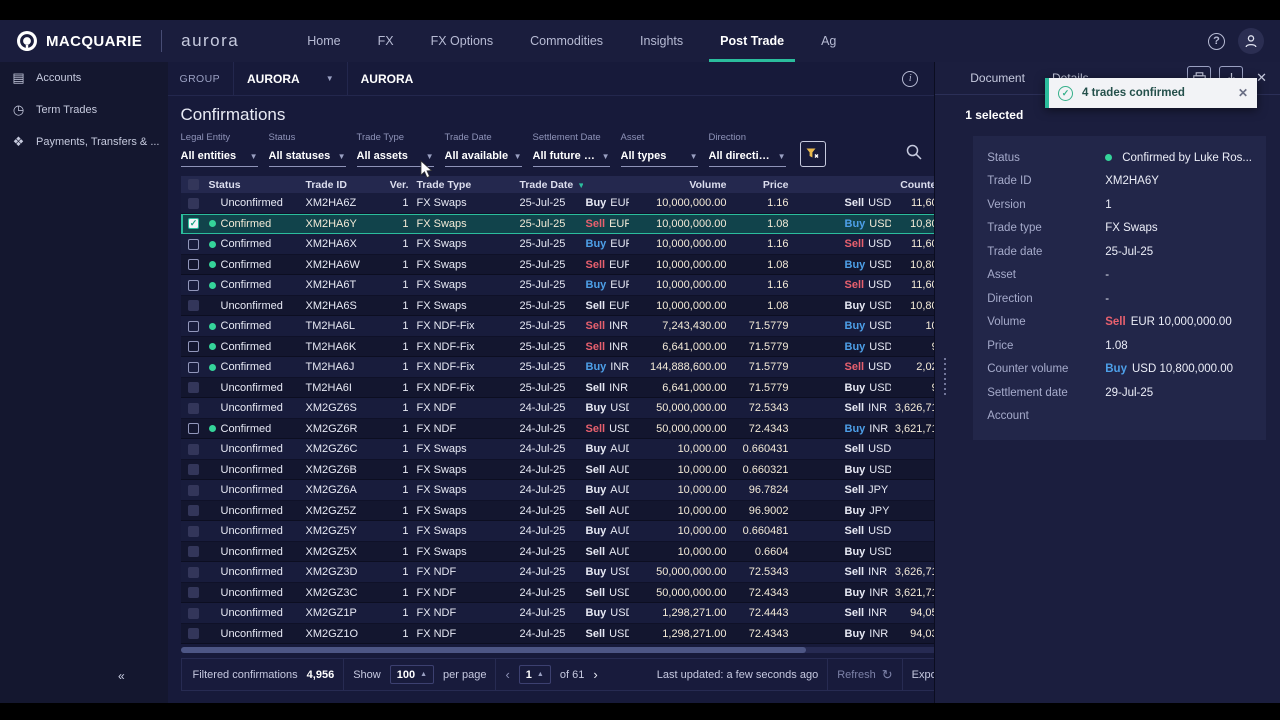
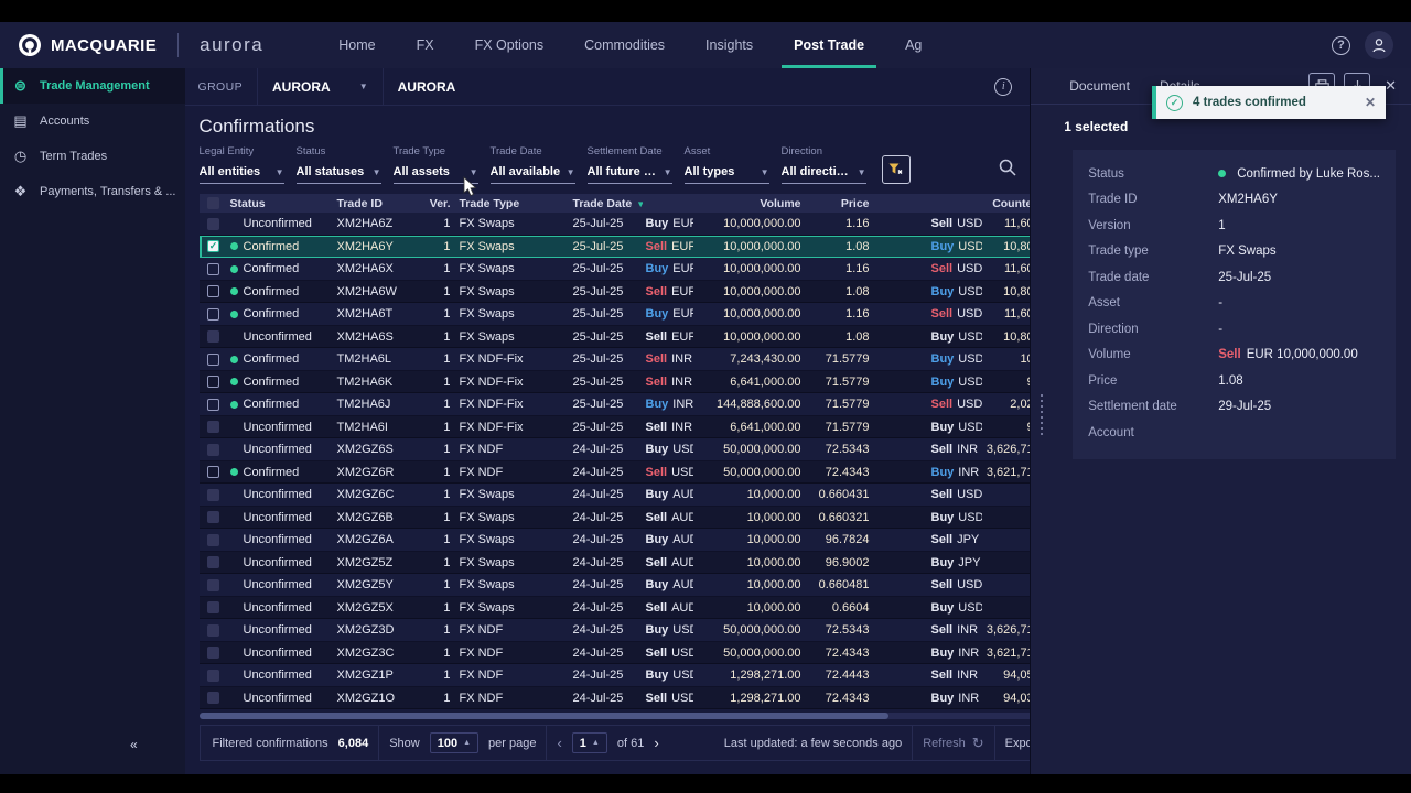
  MACQUARIE
  aurora
  Home
  FX
  FX Options
  Commodities
  Insights
  Post Trade
  Ag
  ?
+ ⊜
+ Trade Management
  ▤
  Accounts
  ◷
  Term Trades
  ❖
  Payments, Transfers & ...
  «
  GROUP
  AURORA
  ▼
  AURORA
  i
  Confirmations
  Legal Entity
  All entities
  ▼
  Status
  All statuses
  ▼
  Trade Type
  All assets
  ▼
  Trade Date
  All available
  ▼
  Settlement Date
  All future dat
  ▼
  Asset
  All types
  ▼
  Direction
  All direction
  ▼
  Status
  Trade ID
  Ver.
  Trade Type
  Trade Date ▼
  Volume
  Price
  Unconfirmed
  XM2HA6Z
  1
  FX Swaps
  25-Jul-25
  Buy EU
  10,000,000.00
  1.16
  Sell USD
  ✓
  Confirmed
  XM2HA6Y
  1
  FX Swaps
  25-Jul-25
  Sell EUR
  10,000,000.00
  1.08
  Buy USD
  Confirmed
  XM2HA6X
  1
  FX Swaps
  25-Jul-25
  Buy EU
  10,000,000.00
  1.16
  Sell USD
  Confirmed
  XM2HA6W
  1
  FX Swaps
  25-Jul-25
  Sell EUR
  10,000,000.00
  1.08
  Buy USD
  Confirmed
  XM2HA6T
  1
  FX Swaps
  25-Jul-25
  Buy EU
  10,000,000.00
  1.16
  Sell USD
  Unconfirmed
  XM2HA6S
  1
  FX Swaps
  25-Jul-25
  Sell EUR
  10,000,000.00
  1.08
  Buy USD
  Confirmed
  TM2HA6L
  1
  FX NDF-Fix
  25-Jul-25
  Sell INR
  7,243,430.00
  71.5779
  Buy USD
  Confirmed
  TM2HA6K
  1
  FX NDF-Fix
  25-Jul-25
  Sell INR
  6,641,000.00
  71.5779
  Buy USD
  Confirmed
  TM2HA6J
  1
  FX NDF-Fix
  25-Jul-25
  Buy INR
  144,888,600.00
  71.5779
  Sell USD
  Unconfirmed
  TM2HA6I
  1
  FX NDF-Fix
  25-Jul-25
  Sell INR
  6,641,000.00
  71.5779
  Buy USD
  Unconfirmed
  XM2GZ6S
  1
  FX NDF
  24-Jul-25
  Buy US
  50,000,000.00
  72.5343
  Sell INR
  Confirmed
  XM2GZ6R
  1
  FX NDF
  24-Jul-25
  Sell USD
  50,000,000.00
  72.4343
  Buy INR
  Unconfirmed
  XM2GZ6C
  1
  FX Swaps
  24-Jul-25
  Buy AU
  10,000.00
  0.660431
  Sell USD
  Unconfirmed
  XM2GZ6B
  1
  FX Swaps
  24-Jul-25
  Sell AUD
  10,000.00
  0.660321
  Buy USD
  Unconfirmed
  XM2GZ6A
  1
  FX Swaps
  24-Jul-25
  Buy AU
  10,000.00
  96.7824
  Sell JPY
  Unconfirmed
  XM2GZ5Z
  1
  FX Swaps
  24-Jul-25
  Sell AUD
  10,000.00
  96.9002
  Buy JPY
  Unconfirmed
  XM2GZ5Y
  1
  FX Swaps
  24-Jul-25
  Buy AU
  10,000.00
  0.660481
  Sell USD
  Unconfirmed
  XM2GZ5X
  1
  FX Swaps
  24-Jul-25
  Sell AUD
  10,000.00
  0.6604
  Buy USD
  Unconfirmed
  XM2GZ3D
  1
  FX NDF
  24-Jul-25
  Buy US
  50,000,000.00
  72.5343
  Sell INR
  Unconfirmed
  XM2GZ3C
  1
  FX NDF
  24-Jul-25
  Sell USD
  50,000,000.00
  72.4343
  Buy INR
  Unconfirmed
  XM2GZ1P
  1
  FX NDF
  24-Jul-25
  Buy US
  1,298,271.00
  72.4443
  Sell INR
  Unconfirmed
  XM2GZ1O
  1
  FX NDF
  24-Jul-25
  Sell USD
  1,298,271.00
  72.4343
  Buy INR
  Filtered confirmations
- 4,956
+ 6,084
  Show
  100
  per page
  ‹
  1
  of 61
  ›
  Last updated: a few seconds ago
  Refresh
  ↻
  Document
  ✕
  1 selected
  Status
  Confirmed by Luke Ros...
  Trade ID
  XM2HA6Y
  Version
  1
  Trade type
  FX Swaps
  Trade date
  25-Jul-25
  Asset
  -
  Direction
  -
  Volume
  Sell
  EUR 10,000,000.00
  Price
  1.08
- Counter volume
- Buy
- USD 10,800,000.00
  Settlement date
  29-Jul-25
  Account
  ✓
  4 trades confirmed
  ✕
